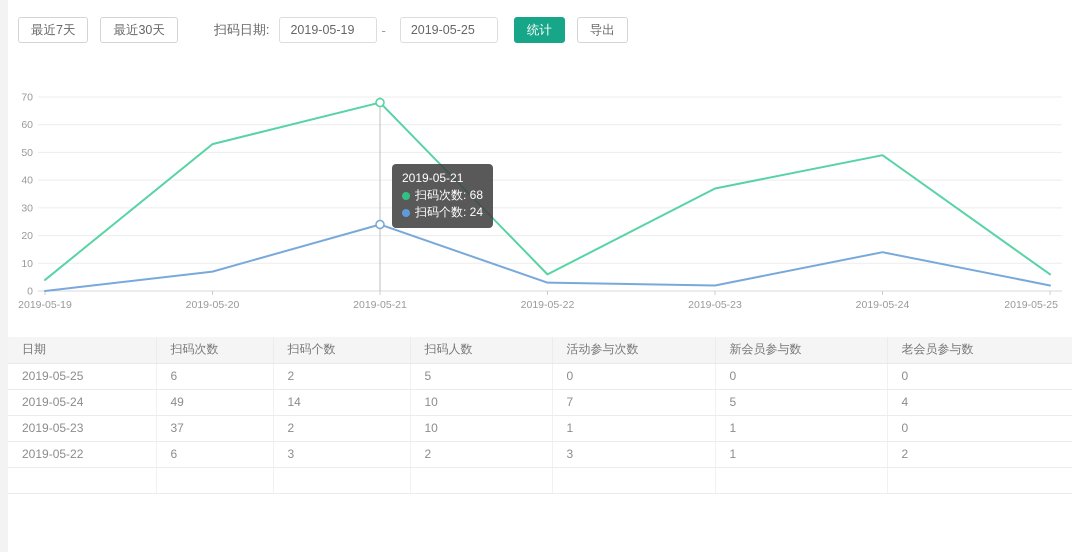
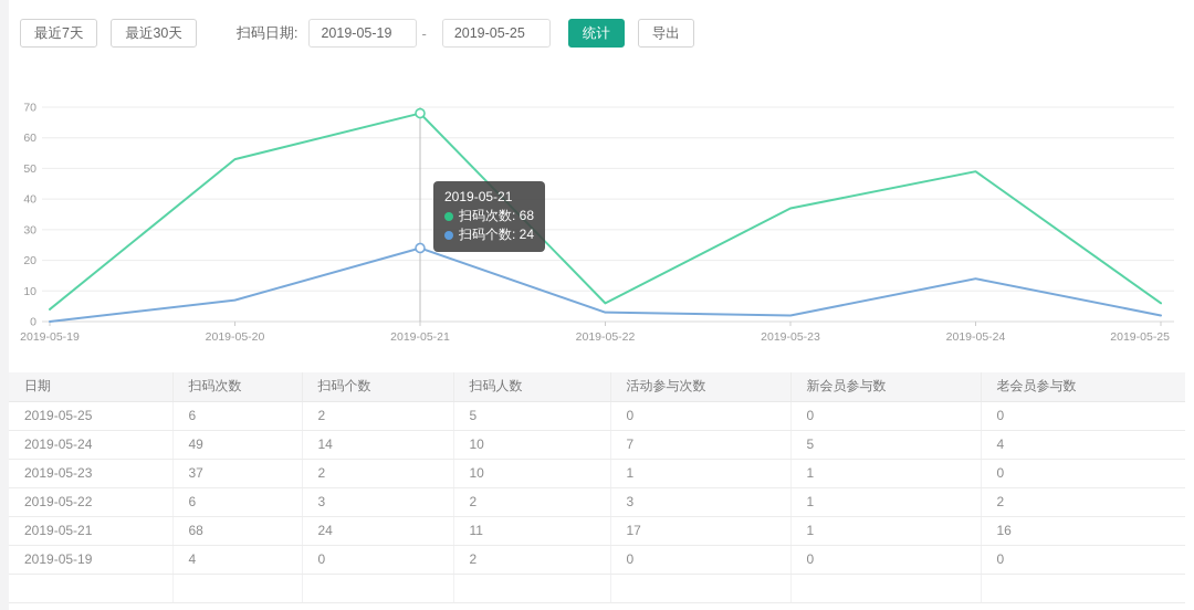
  最近7天
  最近30天
  扫码日期:
  2019-05-19
  -
  2019-05-25
  统计
  导出
  0
  10
  20
  30
  40
  50
  60
  70
  2019-05-19
  2019-05-20
  2019-05-21
  2019-05-22
  2019-05-23
  2019-05-24
  2019-05-25
  2019-05-21
  扫码次数: 68
  扫码个数: 24
  日期	扫码次数	扫码个数	扫码人数	活动参与次数	新会员参与数	老会员参与数
  2019-05-25	6	2	5	0	0	0
  2019-05-24	49	14	10	7	5	4
  2019-05-23	37	2	10	1	1	0
  2019-05-22	6	3	2	3	1	2
+ 2019-05-21	68	24	11	17	1	16
+ 2019-05-19	4	0	2	0	0	0
